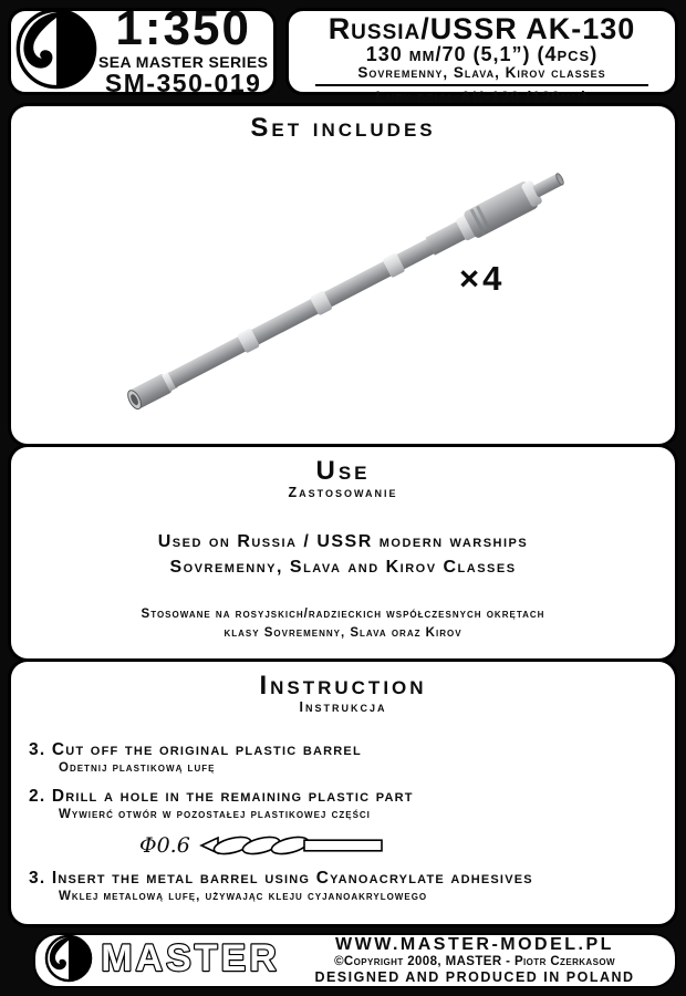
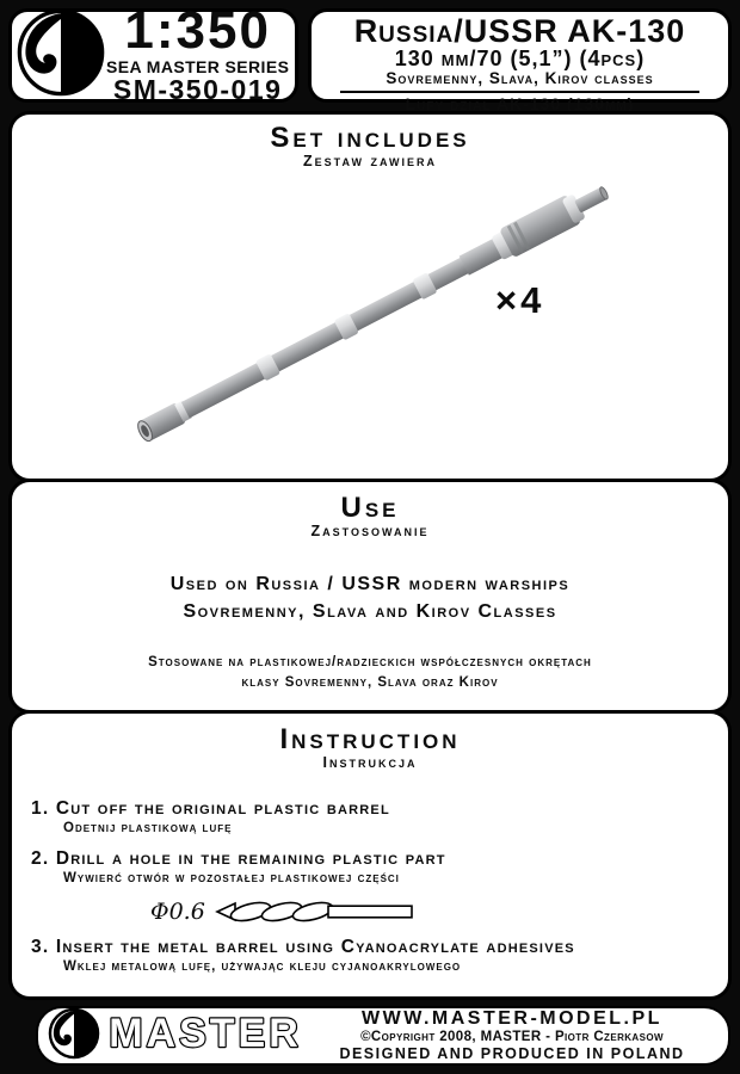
  1:350
  SEA MASTER SERIES
  SM-350-019
  Russia/USSR AK-130
  130 mm/70 (5,1”) (4pcs)
  Sovremenny, Slava, Kirov classes
  Lufy dział AK-130 (130mm)
  Set includes
+ Zestaw zawiera
  ×4
  Use
  Zastosowanie
  Used on Russia / USSR modern warships
  Sovremenny, Slava and Kirov Classes
- Stosowane na rosyjskich/radzieckich współczesnych okrętach
+ Stosowane na plastikowej/radzieckich współczesnych okrętach
  klasy Sovremenny, Slava oraz Kirov
  Instruction
  Instrukcja
- 3. Cut off the original plastic barrel
+ 1. Cut off the original plastic barrel
  Odetnij plastikową lufę
  2. Drill a hole in the remaining plastic part
  Wywierć otwór w pozostałej plastikowej części
  Φ0.6
  3. Insert the metal barrel using Cyanoacrylate adhesives
  Wklej metalową lufę, używając kleju cyjanoakrylowego
  MASTER
  WWW.MASTER-MODEL.PL
  ©Copyright 2008, MASTER - Piotr Czerkasow
  DESIGNED AND PRODUCED IN POLAND
